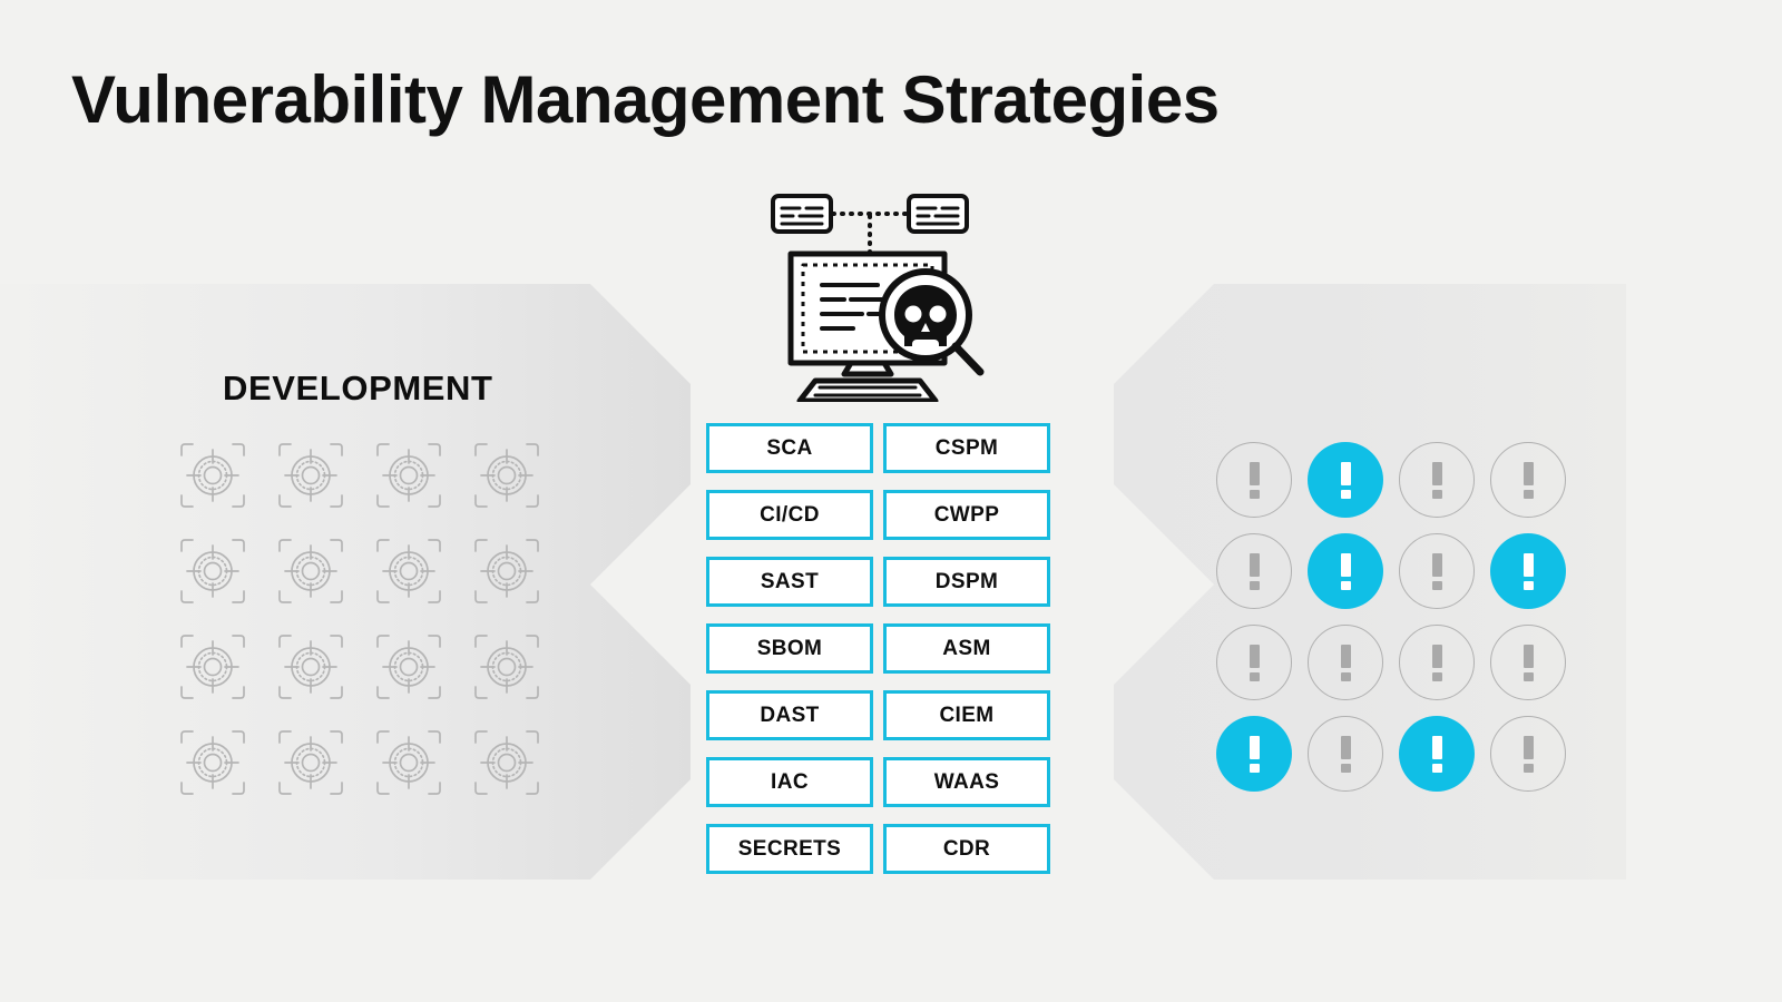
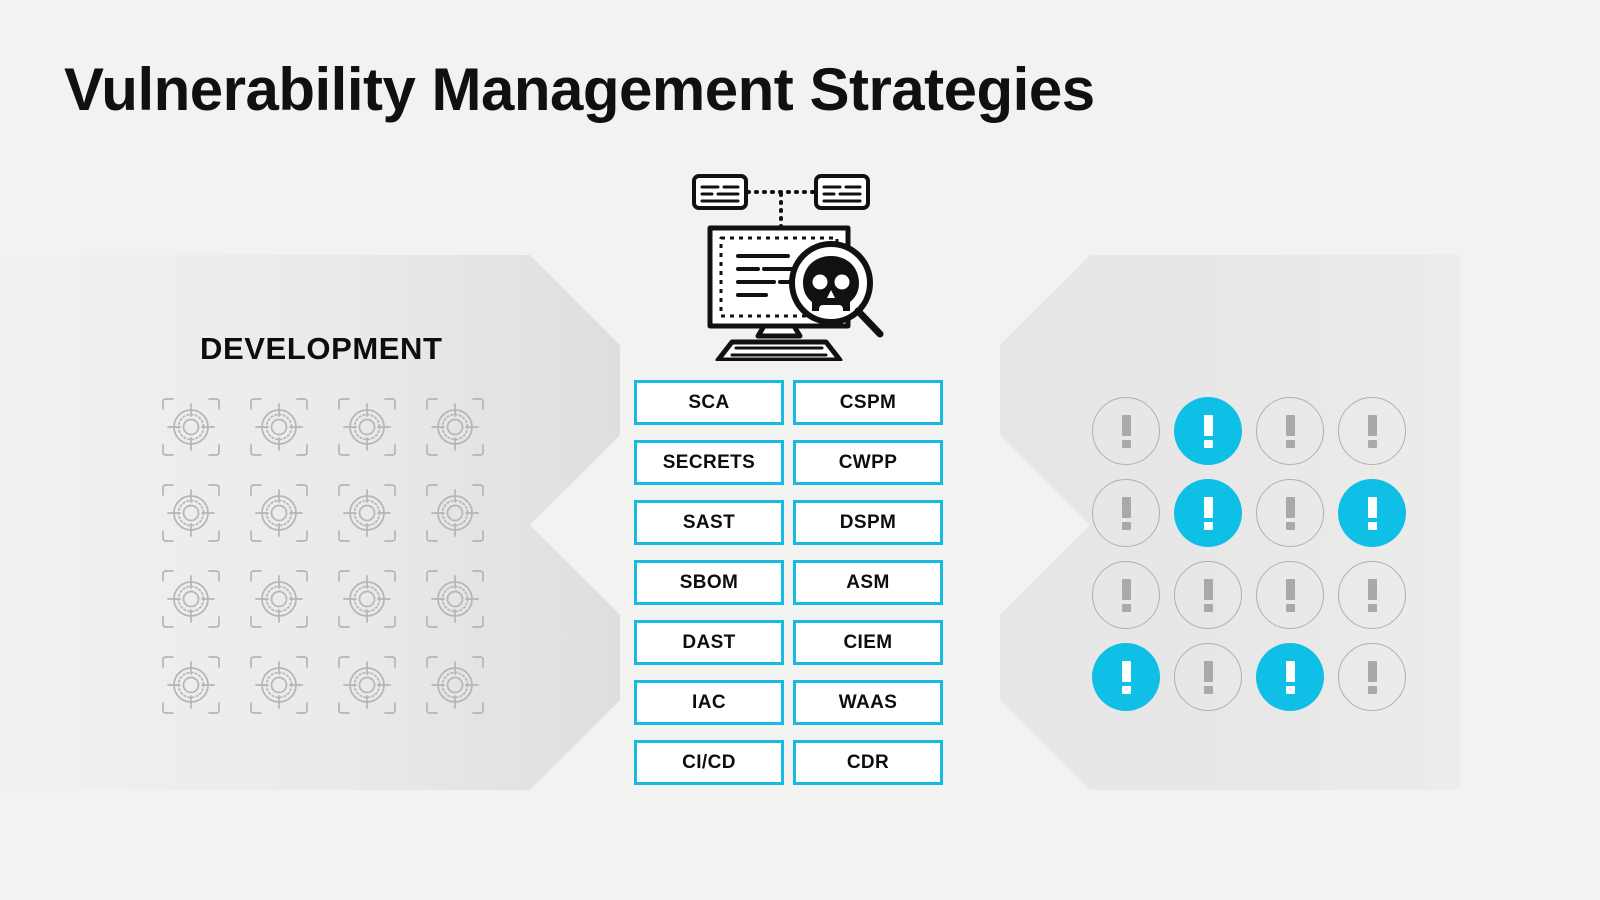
  Vulnerability Management Strategies
  DEVELOPMENT
  SCA
- CI/CD
+ SECRETS
  SAST
  SBOM
  DAST
  IAC
- SECRETS
+ CI/CD
  CSPM
  CWPP
  DSPM
  ASM
  CIEM
  WAAS
  CDR
